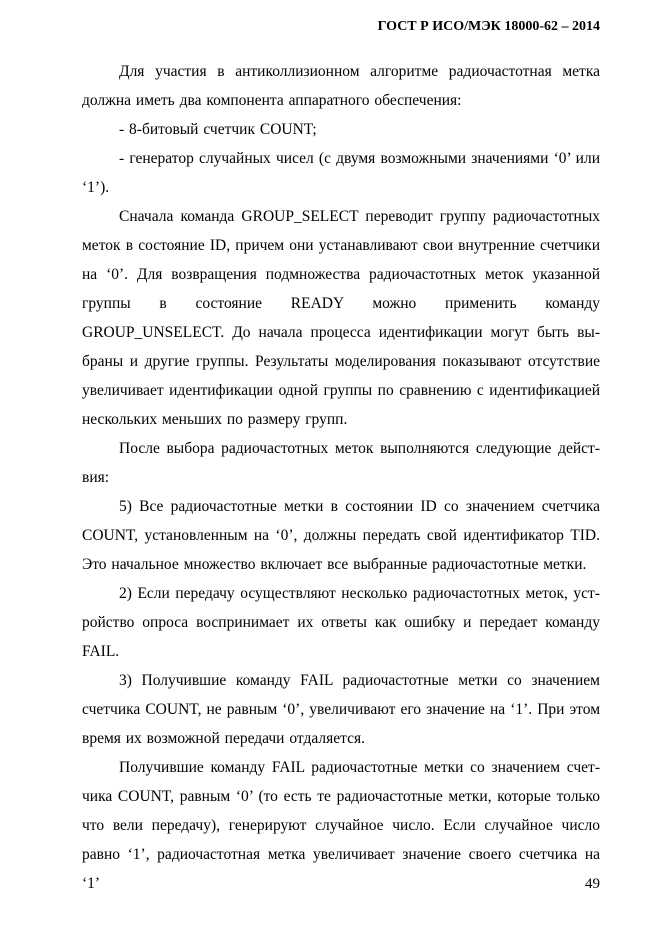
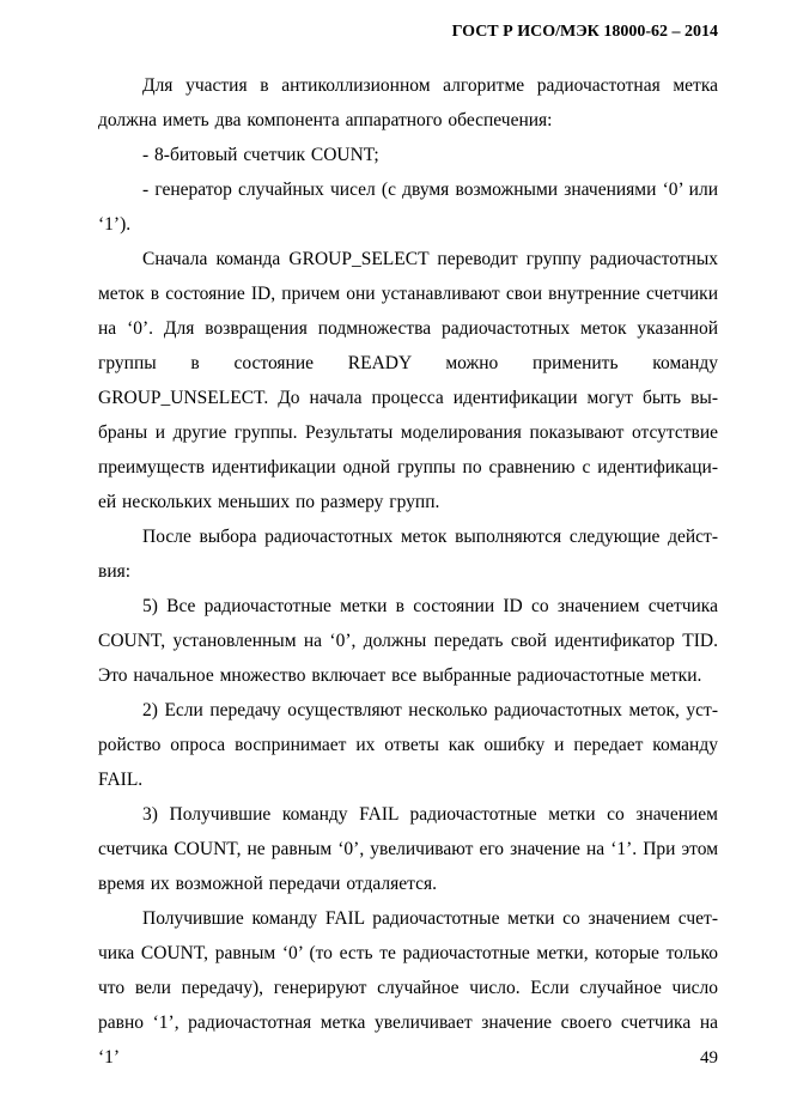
  ГОСТ Р ИСО/МЭК 18000-62 – 2014
  Для участия в антиколлизионном алгоритме радиочастотная метка должна иметь два компонента аппаратного обеспечения:
  - 8-битовый счетчик COUNT;
  - генератор случайных чисел (с двумя возможными значениями ‘0’ или ‘1’).
- Сначала команда GROUP_SELECT переводит группу радиочастотных меток в состояние ID, причем они устанавливают свои внутренние счетчики на ‘0’. Для возвращения подмножества радиочастотных меток указанной группы в состояние READY можно применить команду GROUP_UNSELECT. До начала процесса идентификации могут быть вы­браны и другие группы. Результаты моделирования показывают отсутствие увеличивает идентификации одной группы по сравнению с идентификаци­ей нескольких меньших по размеру групп.
+ Сначала команда GROUP_SELECT переводит группу радиочастотных меток в состояние ID, причем они устанавливают свои внутренние счетчики на ‘0’. Для возвращения подмножества радиочастотных меток указанной группы в состояние READY можно применить команду GROUP_UNSELECT. До начала процесса идентификации могут быть вы­браны и другие группы. Результаты моделирования показывают отсутствие преимуществ идентификации одной группы по сравнению с идентификаци­ей нескольких меньших по размеру групп.
  После выбора радиочастотных меток выполняются следующие дейст­вия:
  5) Все радиочастотные метки в состоянии ID со значением счетчика COUNT, установленным на ‘0’, должны передать свой идентификатор TID. Это начальное множество включает все выбранные радиочастотные метки.
  2) Если передачу осуществляют несколько радиочастотных меток, уст­ройство опроса воспринимает их ответы как ошибку и передает команду FAIL.
  3) Получившие команду FAIL радиочастотные метки со значением счетчика COUNT, не равным ‘0’, увеличивают его значение на ‘1’. При этом время их возможной передачи отдаляется.
  Получившие команду FAIL радиочастотные метки со значением счет­чика COUNT, равным ‘0’ (то есть те радиочастотные метки, которые только что вели передачу), генерируют случайное число. Если случайное число равно ‘1’, радиочастотная метка увеличивает значение своего счетчика на ‘1’
  49
